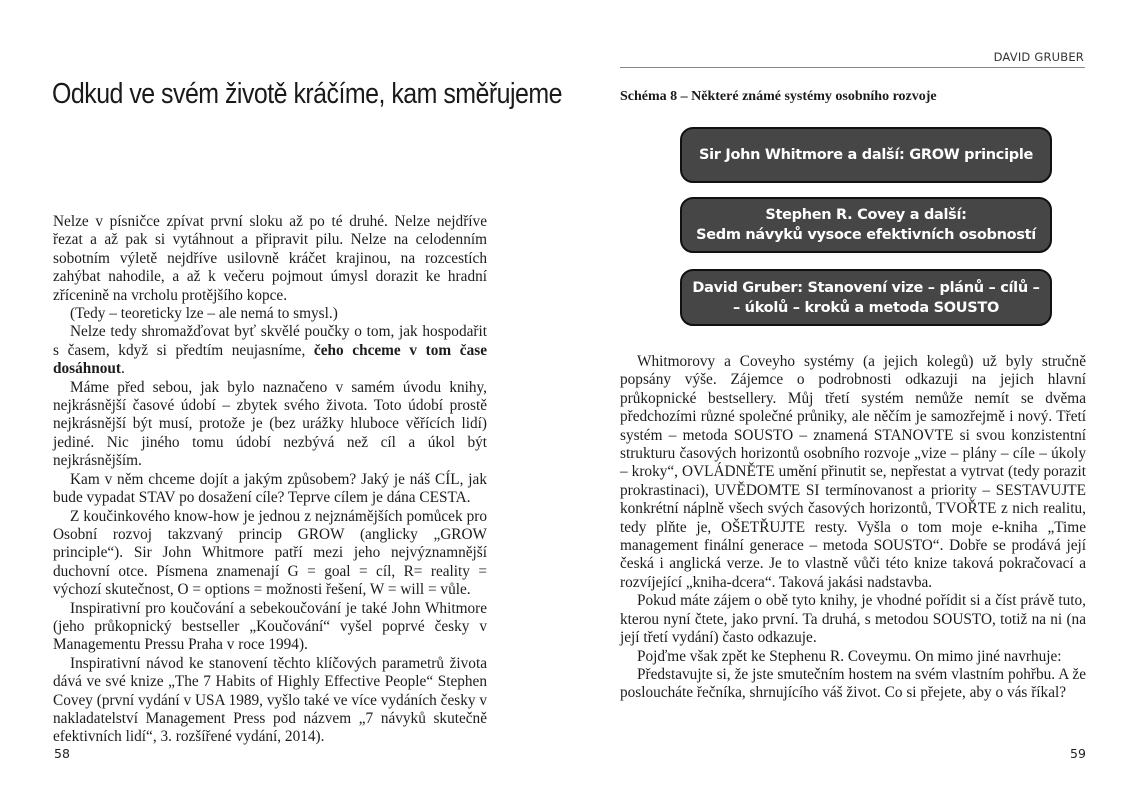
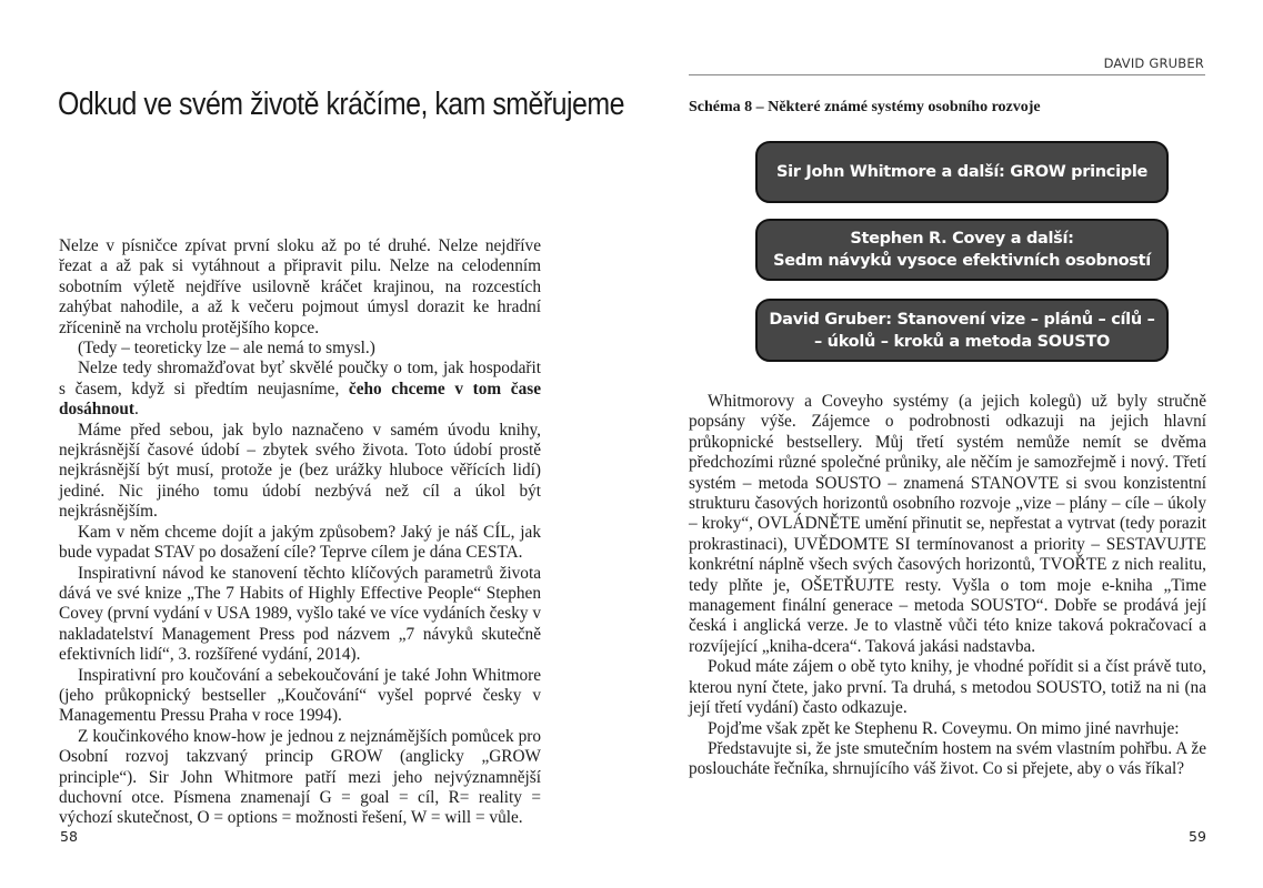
  Odkud ve svém životě kráčíme, kam směřujeme
  Nelze v písničce zpívat první sloku až po té druhé. Nelze nejdříve řezat a až pak si vytáhnout a připravit pilu. Nelze na celodenním sobotním výletě nejdříve usilovně kráčet krajinou, na rozcestích zahýbat nahodile, a až k večeru pojmout úmysl dorazit ke hradní zřícenině na vrcholu protějšího kopce.
  (Tedy – teoreticky lze – ale nemá to smysl.)
  Nelze tedy shromažďovat byť skvělé poučky o tom, jak hospodařit s časem, když si předtím neujasníme, čeho chceme v tom čase dosáhnout.
  Máme před sebou, jak bylo naznačeno v samém úvodu knihy, nejkrásnější časové údobí – zbytek svého života. Toto údobí prostě nejkrásnější být musí, protože je (bez urážky hluboce věřících lidí) jediné. Nic jiného tomu údobí nezbývá než cíl a úkol být nejkrásnějším.
  Kam v něm chceme dojít a jakým způsobem? Jaký je náš CÍL, jak bude vypadat STAV po dosažení cíle? Teprve cílem je dána CESTA.
- Z koučinkového know-how je jednou z nejznámějších pomůcek pro Osobní rozvoj takzvaný princip GROW (anglicky „GROW principle“). Sir John Whitmore patří mezi jeho nejvýznamnější duchovní otce. Písmena znamenají G = goal = cíl, R= reality = výchozí skutečnost, O = options = možnosti řešení, W = will = vůle.
+ Inspirativní návod ke stanovení těchto klíčových parametrů života dává ve své knize „The 7 Habits of Highly Effective People“ Stephen Covey (první vydání v USA 1989, vyšlo také ve více vydáních česky v nakladatelství Management Press pod názvem „7 návyků skutečně efektivních lidí“, 3. rozšířené vydání, 2014).
  Inspirativní pro koučování a sebekoučování je také John Whitmore (jeho průkopnický bestseller „Koučování“ vyšel poprvé česky v Managementu Pressu Praha v roce 1994).
- Inspirativní návod ke stanovení těchto klíčových parametrů života dává ve své knize „The 7 Habits of Highly Effective People“ Stephen Covey (první vydání v USA 1989, vyšlo také ve více vydáních česky v nakladatelství Management Press pod názvem „7 návyků skutečně efektivních lidí“, 3. rozšířené vydání, 2014).
+ Z koučinkového know-how je jednou z nejznámějších pomůcek pro Osobní rozvoj takzvaný princip GROW (anglicky „GROW principle“). Sir John Whitmore patří mezi jeho nejvýznamnější duchovní otce. Písmena znamenají G = goal = cíl, R= reality = výchozí skutečnost, O = options = možnosti řešení, W = will = vůle.
  58
  DAVID GRUBER
  Schéma 8 – Některé známé systémy osobního rozvoje
  Sir John Whitmore a další: GROW principle
  Stephen R. Covey a další:
  Sedm návyků vysoce efektivních osobností
  David Gruber: Stanovení vize – plánů – cílů –
  – úkolů – kroků a metoda SOUSTO
  Whitmorovy a Coveyho systémy (a jejich kolegů) už byly stručně popsány výše. Zájemce o podrobnosti odkazuji na jejich hlavní průkopnické bestsellery. Můj třetí systém nemůže nemít se dvěma předchozími různé společné průniky, ale něčím je samozřejmě i nový. Třetí systém – metoda SOUSTO – znamená STANOVTE si svou konzistentní strukturu časových horizontů osobního rozvoje „vize – plány – cíle – úkoly – kroky“, OVLÁDNĚTE umění přinutit se, nepřestat a vytrvat (tedy porazit prokrastinaci), UVĚDOMTE SI termínovanost a priority – SESTAVUJTE konkrétní náplně všech svých časových horizontů, TVOŘTE z nich realitu, tedy plňte je, OŠETŘUJTE resty. Vyšla o tom moje e-kniha „Time management finální generace – metoda SOUSTO“. Dobře se prodává její česká i anglická verze. Je to vlastně vůči této knize taková pokračovací a rozvíjející „kniha-dcera“. Taková jakási nadstavba.
  Pokud máte zájem o obě tyto knihy, je vhodné pořídit si a číst právě tuto, kterou nyní čtete, jako první. Ta druhá, s metodou SOUSTO, totiž na ni (na její třetí vydání) často odkazuje.
  Pojďme však zpět ke Stephenu R. Coveymu. On mimo jiné navrhuje:
  Představujte si, že jste smutečním hostem na svém vlastním pohřbu. A že posloucháte řečníka, shrnujícího váš život. Co si přejete, aby o vás říkal?
  59
